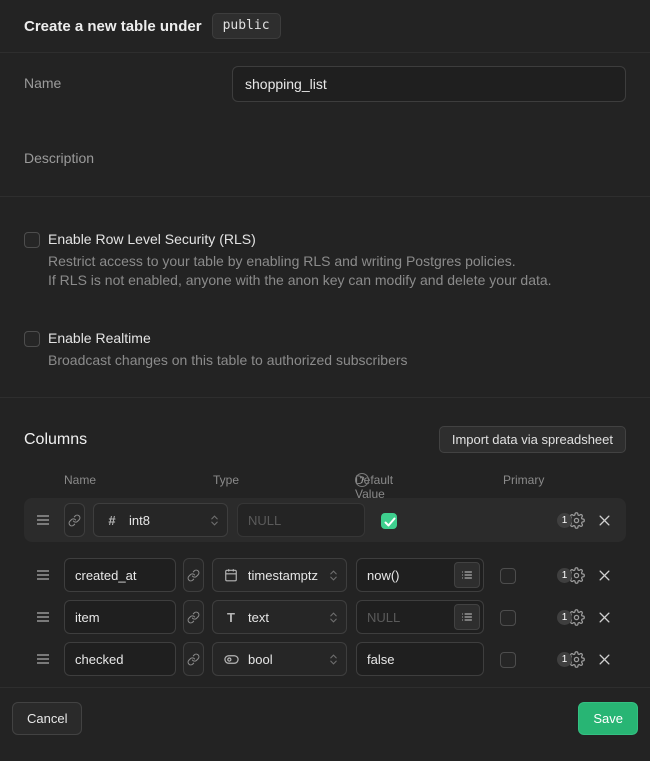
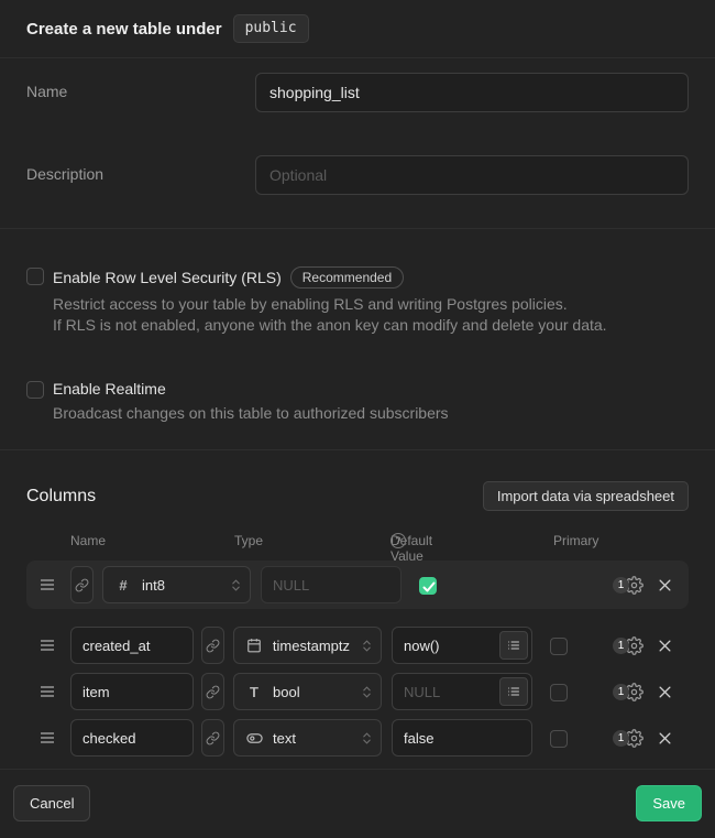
  Create a new table under
  public
  Name
  shopping_list
  Description
+ Optional
  Enable Row Level Security (RLS)
+ Recommended
  Restrict access to your table by enabling RLS and writing Postgres policies.
  If RLS is not enabled, anyone with the anon key can modify and delete your data.
  Enable Realtime
  Broadcast changes on this table to authorized subscribers
  Columns
  Import data via spreadsheet
  Name
  Type
  Default Value
  ?
  Primary
  #
  int8
  NULL
  1
  created_at
  timestamptz
  now()
  1
  item
  T
- text
+ bool
  NULL
  1
  checked
- bool
+ text
  false
  1
  Cancel
  Save
